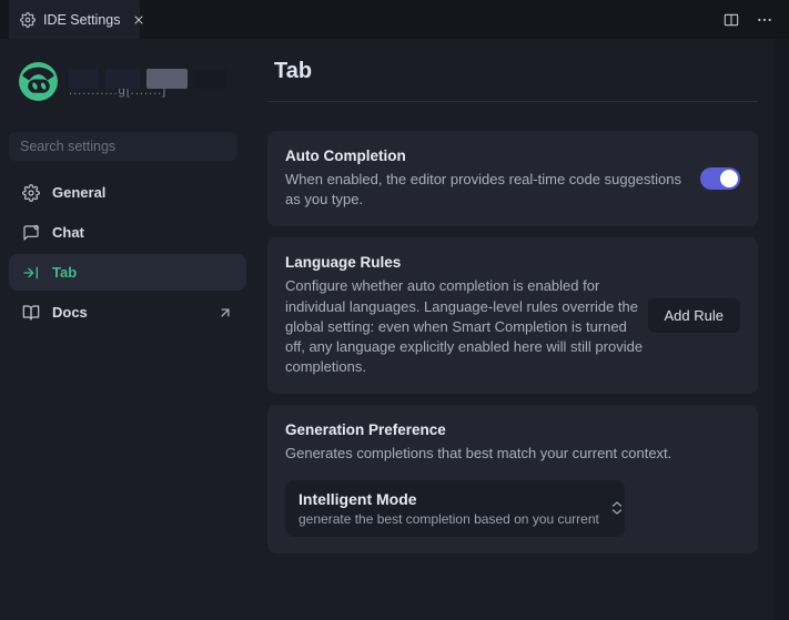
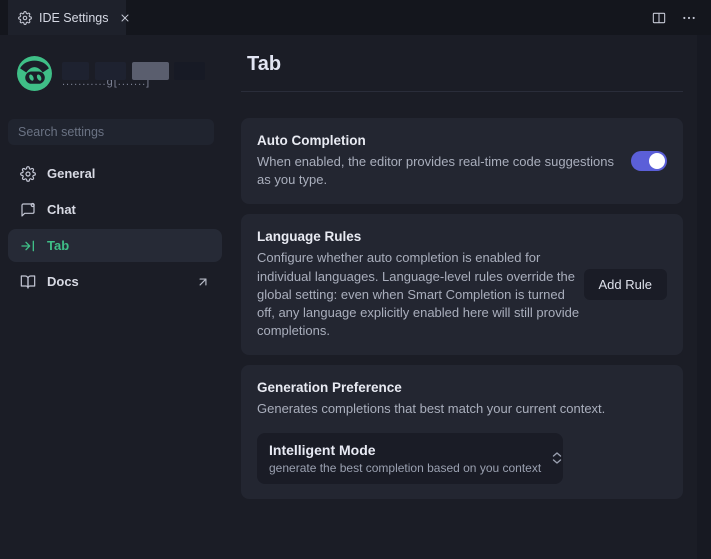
  IDE Settings
  ...........g[.......]
  Search settings
  General
  Chat
  Tab
  Docs
  Tab
  Auto Completion
  When enabled, the editor provides real-time code suggestions as you type.
  Language Rules
  Configure whether auto completion is enabled for individual languages. Language-level rules override the global setting: even when Smart Completion is turned off, any language explicitly enabled here will still provide completions.
  Add Rule
  Generation Preference
  Generates completions that best match your current context.
  Intelligent Mode
- generate the best completion based on you current
+ generate the best completion based on you context
